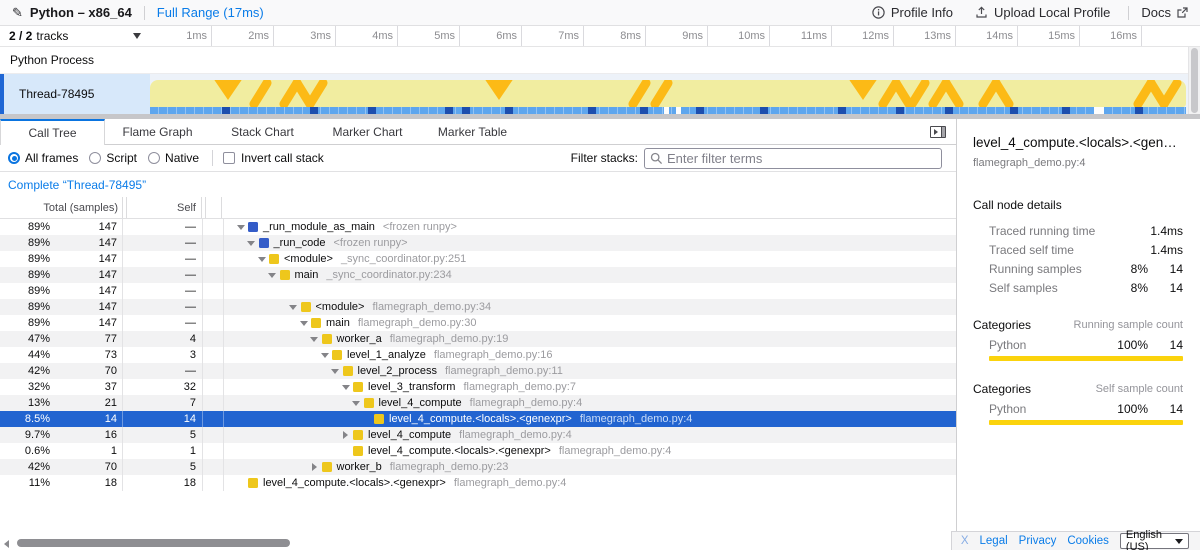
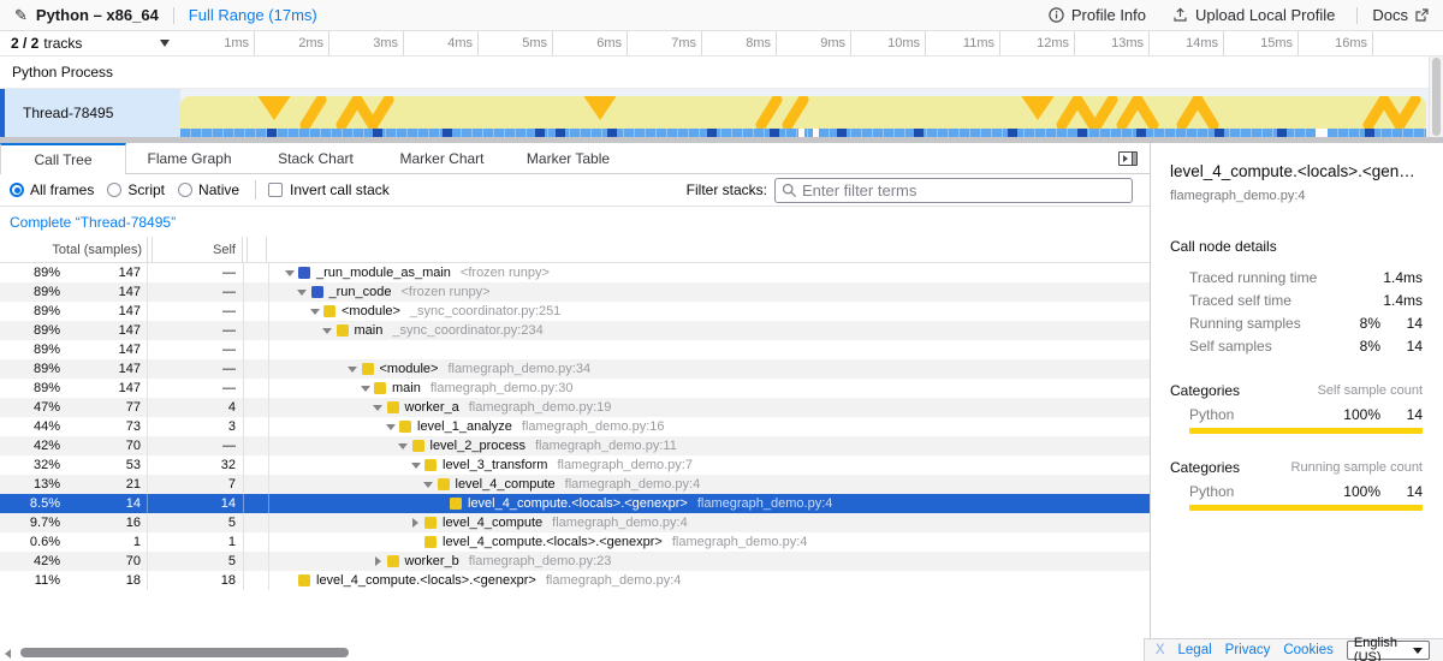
  ✎
  Python – x86_64
  Full Range (17ms)
  Profile Info
  Upload Local Profile
  Docs
  2 / 2
  tracks
  1ms
  2ms
  3ms
  4ms
  5ms
  6ms
  7ms
  8ms
  9ms
  10ms
  11ms
  12ms
  13ms
  14ms
  15ms
  16ms
  Python Process
  Thread-78495
  Call Tree
  Flame Graph
  Stack Chart
  Marker Chart
  Marker Table
  All frames
  Script
  Native
  Invert call stack
  Filter stacks:
  Enter filter terms
  Complete “Thread-78495”
  Total (samples)
  Self
  89%
  147
  —
  _run_module_as_main
  <frozen runpy>
  89%
  147
  —
  _run_code
  <frozen runpy>
  89%
  147
  —
  <module>
  _sync_coordinator.py:251
  89%
  147
  —
  main
  _sync_coordinator.py:234
  89%
  147
  —
  89%
  147
  —
  <module>
  flamegraph_demo.py:34
  89%
  147
  —
  main
  flamegraph_demo.py:30
  47%
  77
  4
  worker_a
  flamegraph_demo.py:19
  44%
  73
  3
  level_1_analyze
  flamegraph_demo.py:16
  42%
  70
  —
  level_2_process
  flamegraph_demo.py:11
  32%
- 37
+ 53
  32
  level_3_transform
  flamegraph_demo.py:7
  13%
  21
  7
  level_4_compute
  flamegraph_demo.py:4
  8.5%
  14
  14
  level_4_compute.<locals>.<genexpr>
  flamegraph_demo.py:4
  9.7%
  16
  5
  level_4_compute
  flamegraph_demo.py:4
  0.6%
  1
  1
  level_4_compute.<locals>.<genexpr>
  flamegraph_demo.py:4
  42%
  70
  5
  worker_b
  flamegraph_demo.py:23
  11%
  18
  18
  level_4_compute.<locals>.<genexpr>
  flamegraph_demo.py:4
  level_4_compute.<locals>.<genexp
  flamegraph_demo.py:4
  Call node details
  Traced running time
  1.4ms
  Traced self time
  1.4ms
  Running samples
  8%
  14
  Self samples
  8%
  14
  Categories
- Running sample count
+ Self sample count
  Python
  100%
  14
  Categories
- Self sample count
+ Running sample count
  Python
  100%
  14
  X
  Legal
  Privacy
  Cookies
  English (US)
